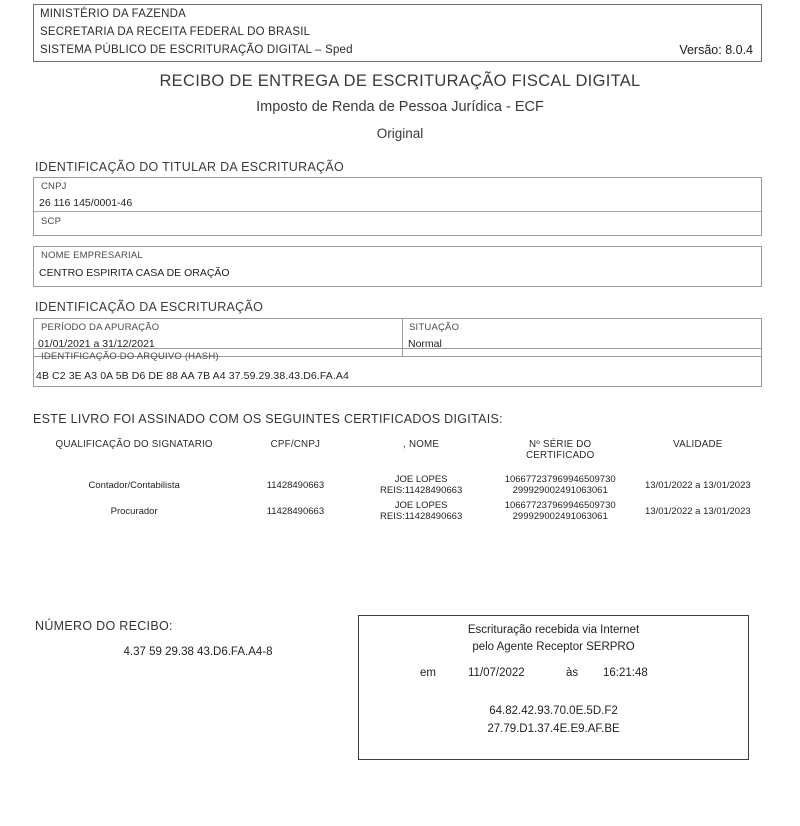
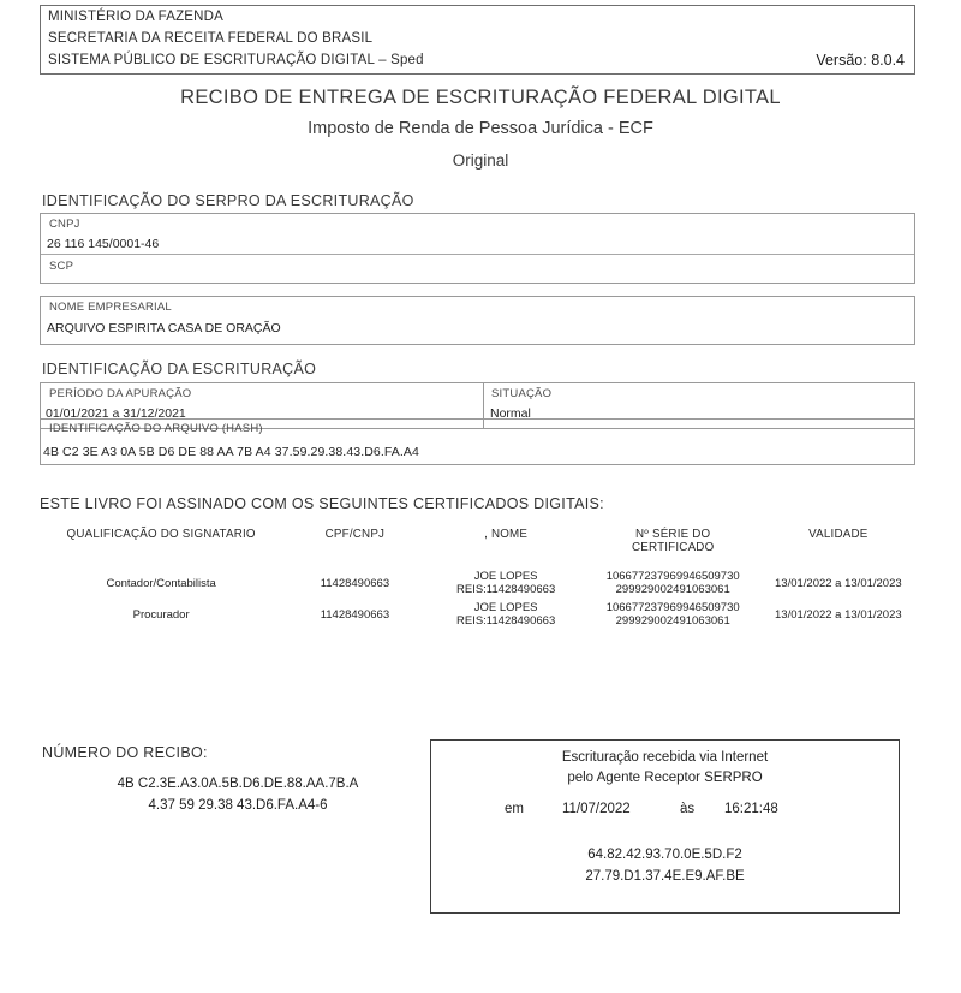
  MINISTÉRIO DA FAZENDA
  SECRETARIA DA RECEITA FEDERAL DO BRASIL
  SISTEMA PÚBLICO DE ESCRITURAÇÃO DIGITAL – Sped
  Versão: 8.0.4
- RECIBO DE ENTREGA DE ESCRITURAÇÃO FISCAL DIGITAL
+ RECIBO DE ENTREGA DE ESCRITURAÇÃO FEDERAL DIGITAL
  Imposto de Renda de Pessoa Jurídica - ECF
  Original
- IDENTIFICAÇÃO DO TITULAR DA ESCRITURAÇÃO
+ IDENTIFICAÇÃO DO SERPRO DA ESCRITURAÇÃO
  CNPJ
  26 116 145/0001-46
  SCP
  NOME EMPRESARIAL
- CENTRO ESPIRITA CASA DE ORAÇÃO
+ ARQUIVO ESPIRITA CASA DE ORAÇÃO
  IDENTIFICAÇÃO DA ESCRITURAÇÃO
  PERÍODO DA APURAÇÃO
  01/01/2021 a 31/12/2021
  SITUAÇÃO
  Normal
  IDENTIFICAÇÃO DO ARQUIVO (HASH)
  4B C2 3E A3 0A 5B D6 DE 88 AA 7B A4 37.59.29.38.43.D6.FA.A4
  ESTE LIVRO FOI ASSINADO COM OS SEGUINTES CERTIFICADOS DIGITAIS:
  QUALIFICAÇÃO DO SIGNATARIO	CPF/CNPJ	, NOME	Nº SÉRIE DO CERTIFICADO	VALIDADE
  Contador/Contabilista	11428490663	JOE LOPES REIS:11428490663	106677237969946509730 299929002491063061	13/01/2022 a 13/01/2023
  Procurador	11428490663	JOE LOPES REIS:11428490663	106677237969946509730 299929002491063061	13/01/2022 a 13/01/2023
  NÚMERO DO RECIBO:
+ 4B C2.3E.A3.0A.5B.D6.DE.88.AA.7B.A
- 4.37 59 29.38 43.D6.FA.A4-8
+ 4.37 59 29.38 43.D6.FA.A4-6
  Escrituração recebida via Internet
  pelo Agente Receptor SERPRO
  em
  11/07/2022
  às
  16:21:48
  64.82.42.93.70.0E.5D.F2
  27.79.D1.37.4E.E9.AF.BE
